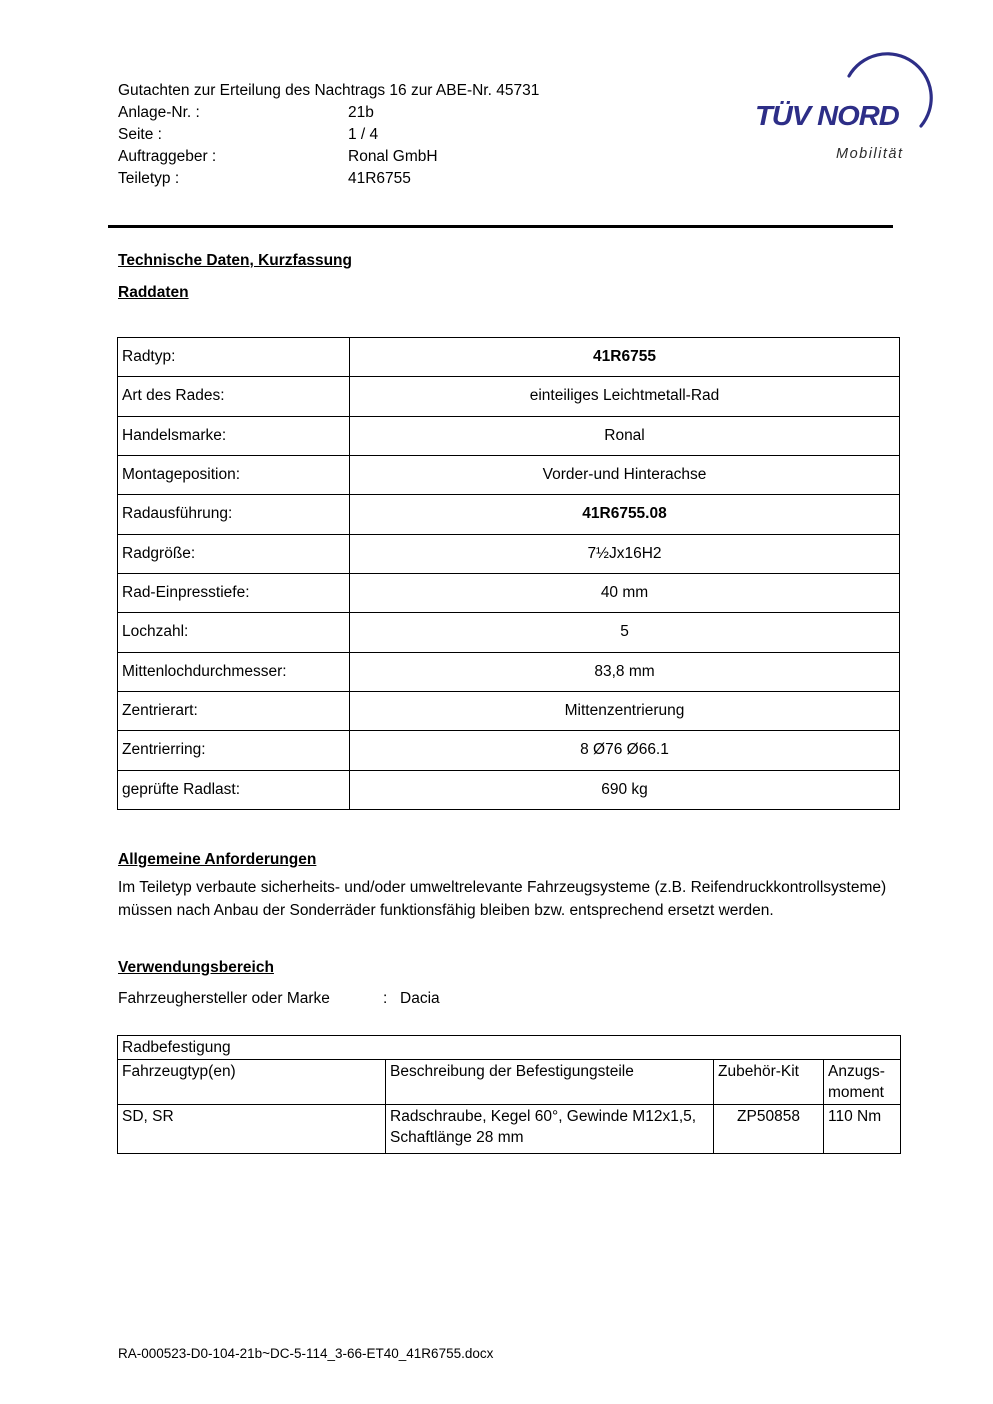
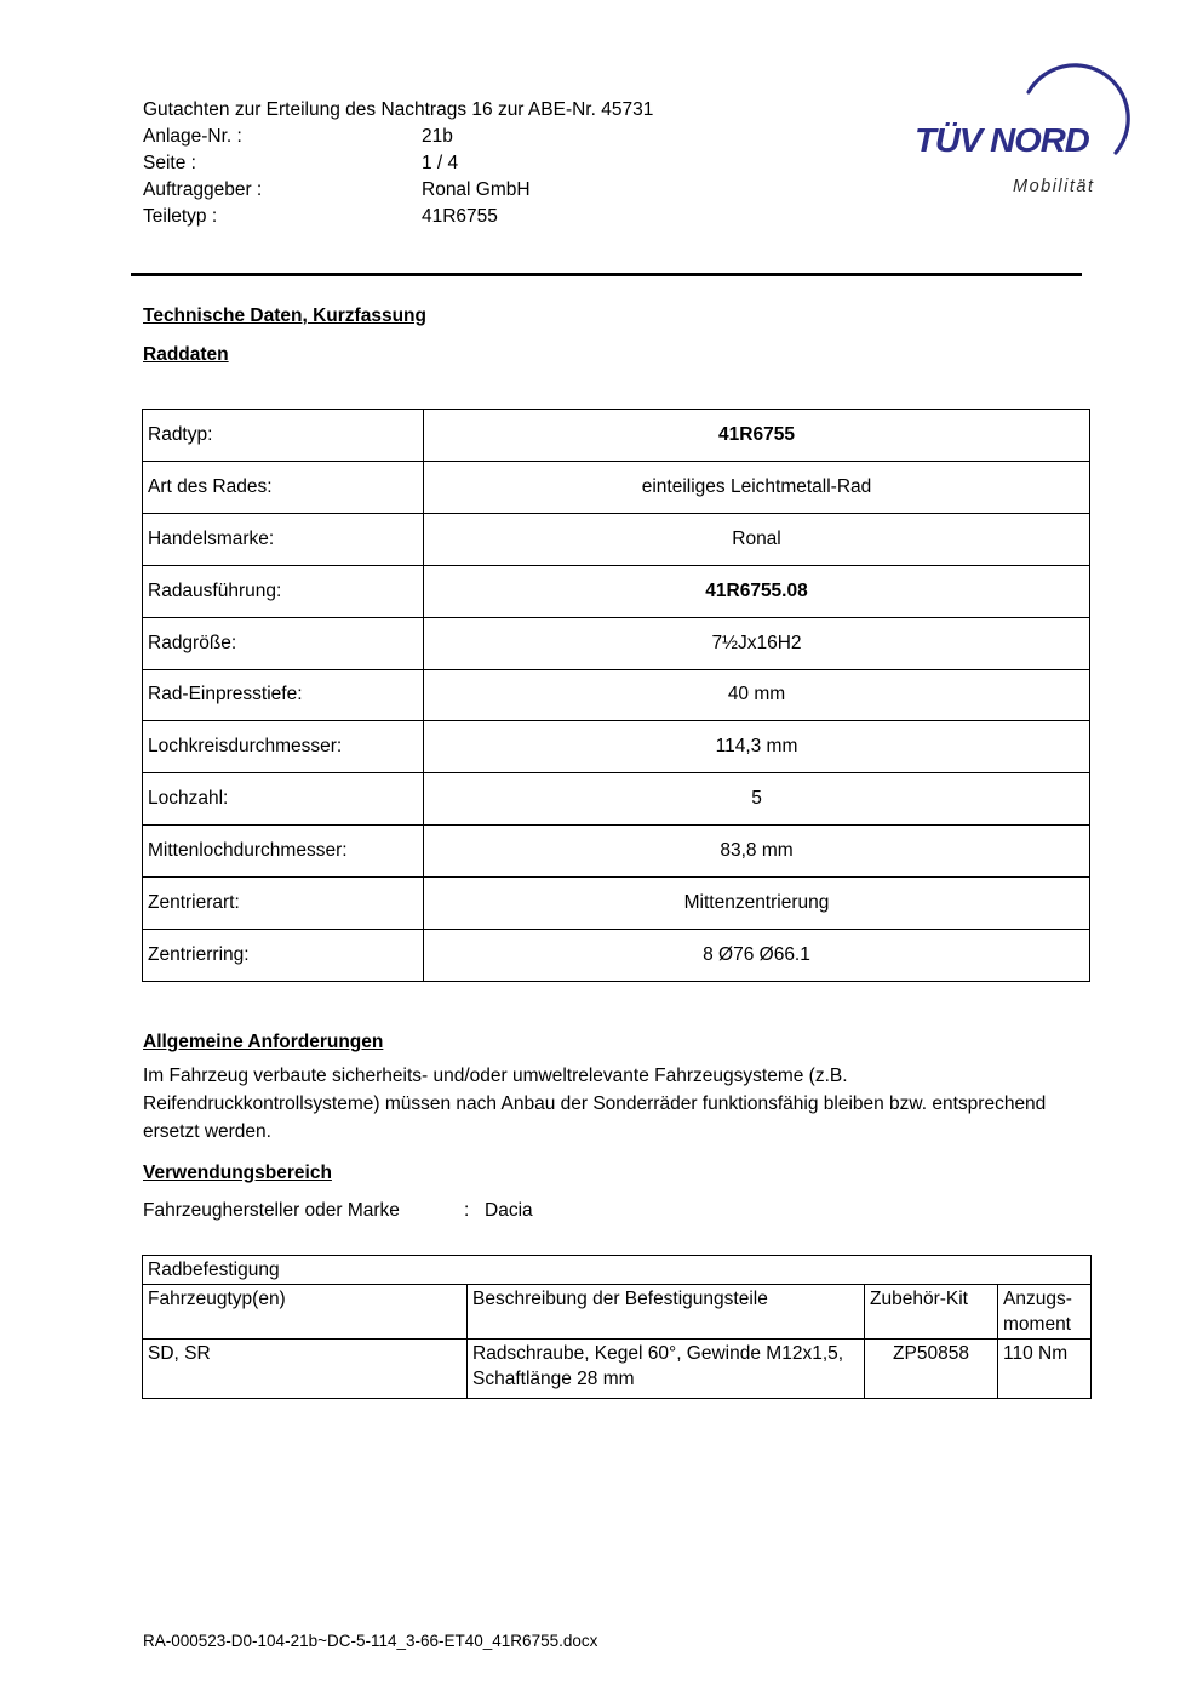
  Gutachten zur Erteilung des Nachtrags 16 zur ABE-Nr. 45731
  Anlage-Nr. :
  21b
  Seite :
  1 / 4
  Auftraggeber :
  Ronal GmbH
  Teiletyp :
  41R6755
  TÜV NORD
  Mobilität
  Technische Daten, Kurzfassung
  Raddaten
  Radtyp:	41R6755
  Art des Rades:	einteiliges Leichtmetall-Rad
  Handelsmarke:	Ronal
- Montageposition:	Vorder-und Hinterachse
  Radausführung:	41R6755.08
  Radgröße:	7½Jx16H2
  Rad-Einpresstiefe:	40 mm
+ Lochkreisdurchmesser:	114,3 mm
  Lochzahl:	5
  Mittenlochdurchmesser:	83,8 mm
  Zentrierart:	Mittenzentrierung
  Zentrierring:	8 Ø76 Ø66.1
- geprüfte Radlast:	690 kg
  Allgemeine Anforderungen
- Im Teiletyp verbaute sicherheits- und/oder umweltrelevante Fahrzeugsysteme (z.B. Reifendruckkontrollsysteme) müssen nach Anbau der Sonderräder funktionsfähig bleiben bzw. entsprechend ersetzt werden.
+ Im Fahrzeug verbaute sicherheits- und/oder umweltrelevante Fahrzeugsysteme (z.B. Reifendruckkontrollsysteme) müssen nach Anbau der Sonderräder funktionsfähig bleiben bzw. entsprechend ersetzt werden.
  Verwendungsbereich
  Fahrzeughersteller oder Marke
  :
  Dacia
  Radbefestigung
  Fahrzeugtyp(en)	Beschreibung der Befestigungsteile	Zubehör-Kit	Anzugs-moment
  SD, SR	Radschraube, Kegel 60°, Gewinde M12x1,5, Schaftlänge 28 mm	ZP50858	110 Nm
  RA-000523-D0-104-21b~DC-5-114_3-66-ET40_41R6755.docx
